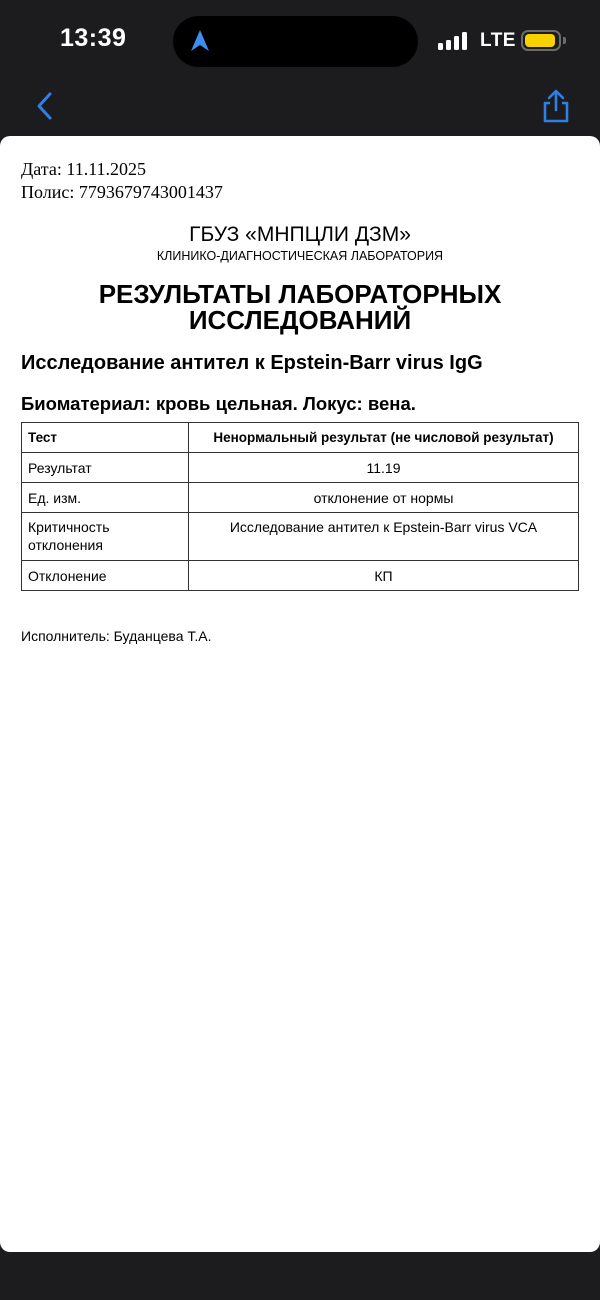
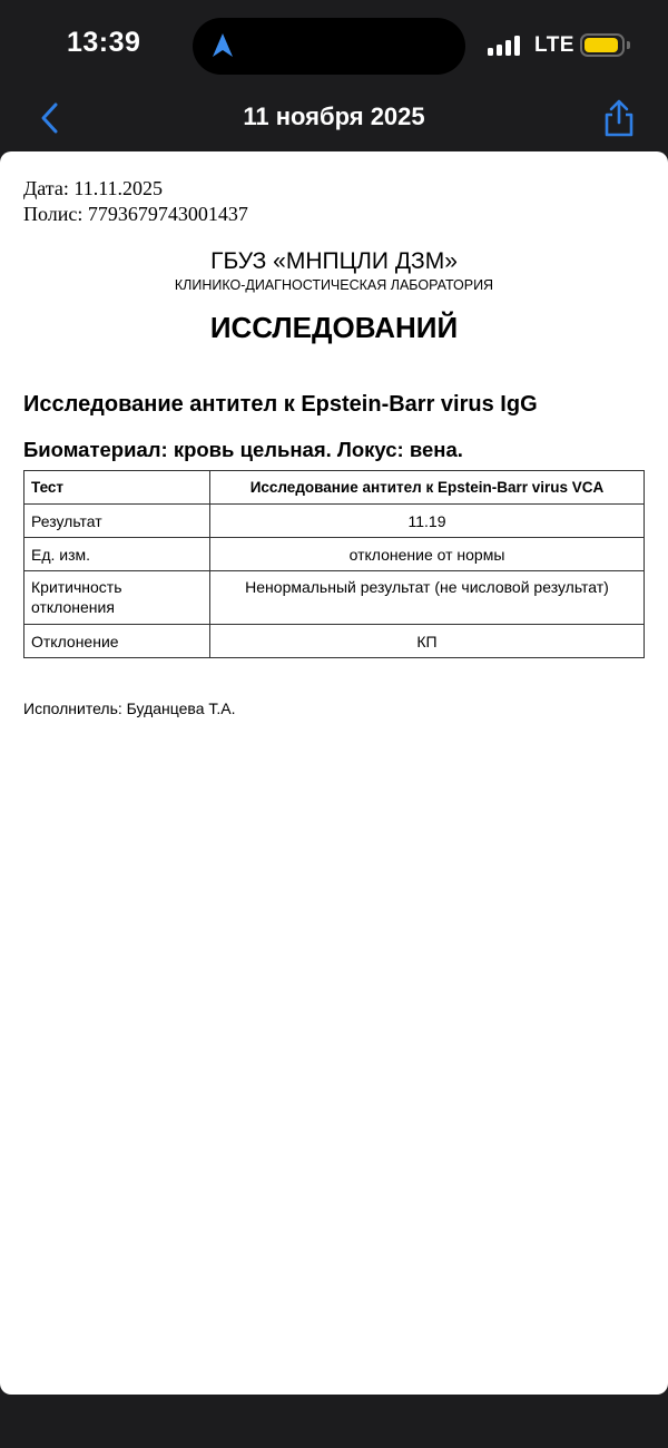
  13:39
  LTE
+ 11 ноября 2025
  Дата: 11.11.2025
  Полис: 7793679743001437
  ГБУЗ «МНПЦЛИ ДЗМ»
  КЛИНИКО-ДИАГНОСТИЧЕСКАЯ ЛАБОРАТОРИЯ
- РЕЗУЛЬТАТЫ ЛАБОРАТОРНЫХ
  ИССЛЕДОВАНИЙ
  Исследование антител к Epstein-Barr virus IgG
  Биоматериал: кровь цельная. Локус: вена.
- Тест	Ненормальный результат (не числовой результат)
+ Тест	Исследование антител к Epstein-Barr virus VCA
  Результат	11.19
  Ед. изм.	отклонение от нормы
- Критичность отклонения	Исследование антител к Epstein-Barr virus VCA
+ Критичность отклонения	Ненормальный результат (не числовой результат)
  Отклонение	КП
  Исполнитель: Буданцева Т.А.
